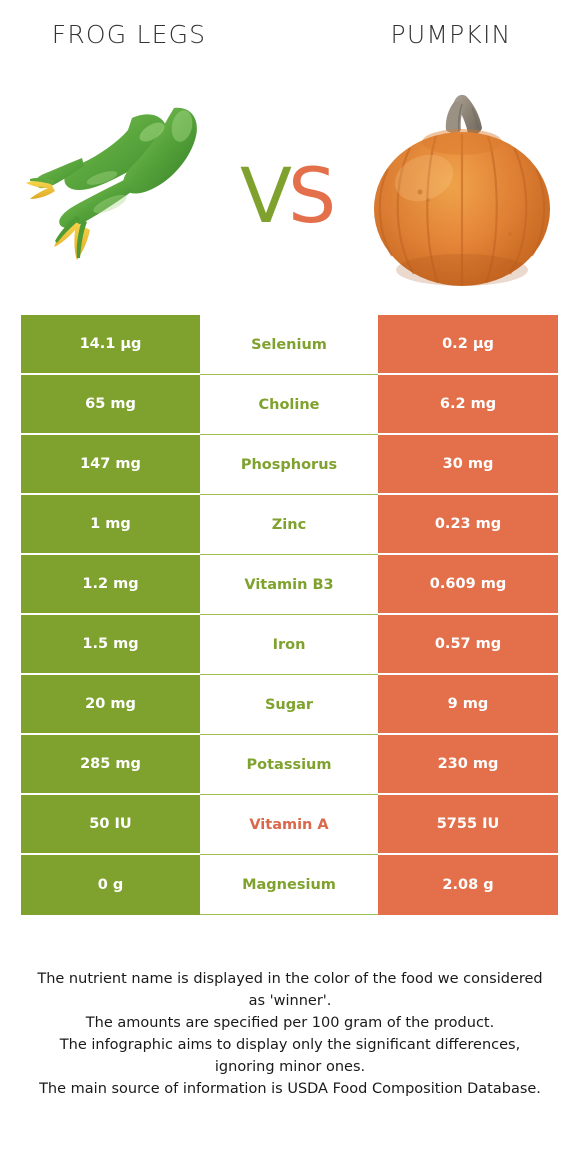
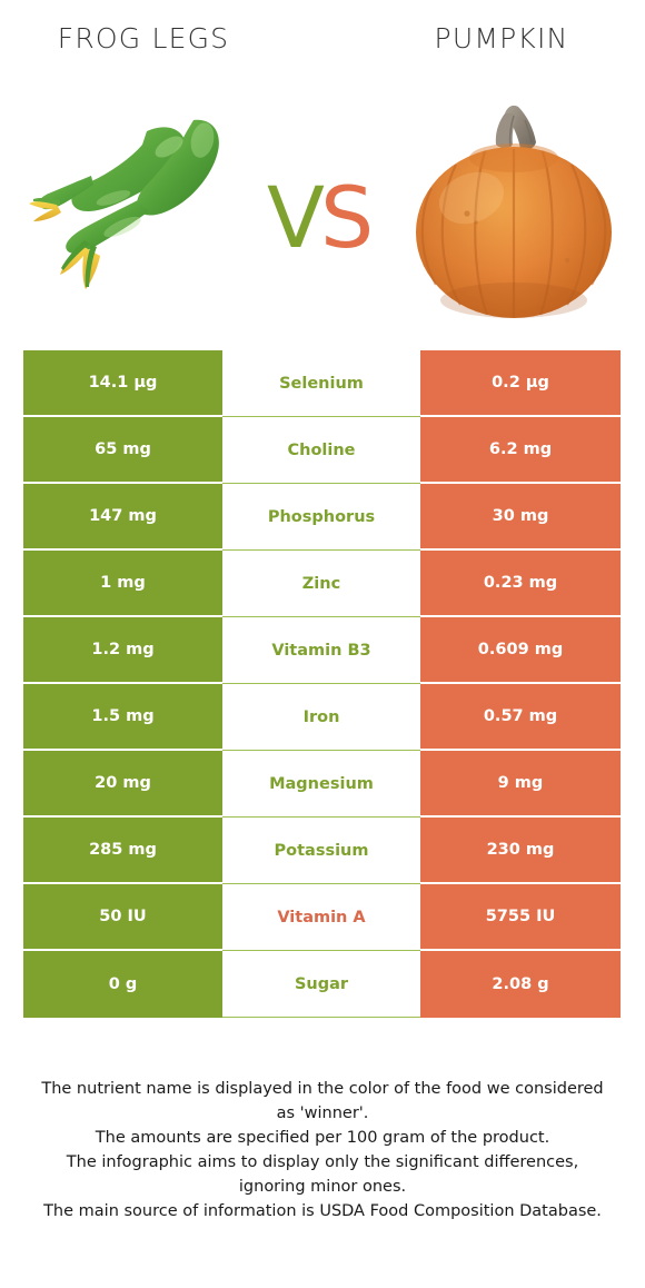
  FROG LEGS
  PUMPKIN
  V
  S
  14.1 µg
  Selenium
  0.2 µg
  65 mg
  Choline
  6.2 mg
  147 mg
  Phosphorus
  30 mg
  1 mg
  Zinc
  0.23 mg
  1.2 mg
  Vitamin B3
  0.609 mg
  1.5 mg
  Iron
  0.57 mg
  20 mg
- Sugar
+ Magnesium
  9 mg
  285 mg
  Potassium
  230 mg
  50 IU
  Vitamin A
  5755 IU
  0 g
- Magnesium
+ Sugar
  2.08 g
  The nutrient name is displayed in the color of the food we considered as 'winner'.
  The amounts are specified per 100 gram of the product.
  The infographic aims to display only the significant differences, ignoring minor ones.
  The main source of information is USDA Food Composition Database.
